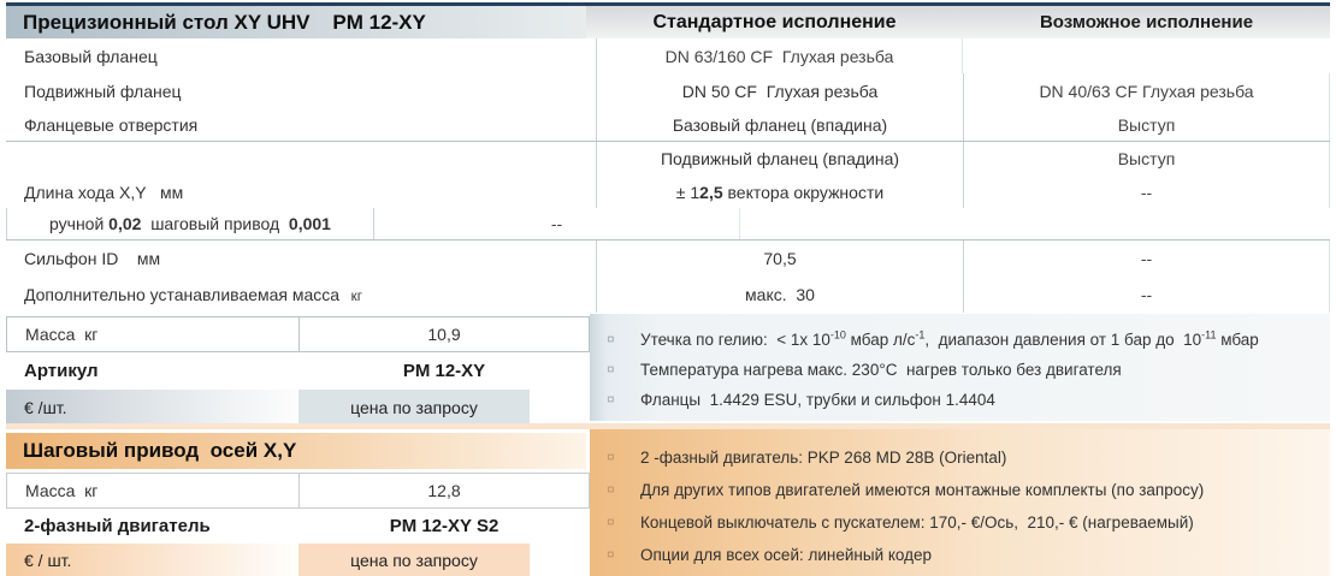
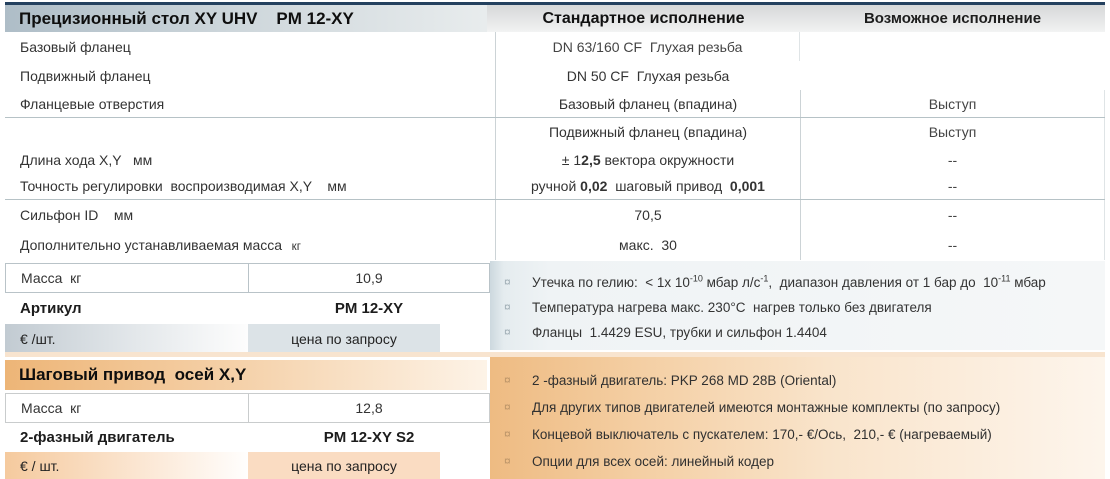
  Прецизионный стол XY UHV PM 12-XY
  Стандартное исполнение
  Возможное исполнение
  Базовый фланец
  DN 63/160 CF Глухая резьба
  Подвижный фланец
  DN 50 CF Глухая резьба
- DN 40/63 CF Глухая резьба
  Фланцевые отверстия
  Базовый фланец (впадина)
  Выступ
  Подвижный фланец (впадина)
  Выступ
  Длина хода X,Y мм
  ± 1
  2,5
  вектора окружности
  --
+ Точность регулировки воспроизводимая X,Y мм
  ручной
  0,02
  шаговый привод
  0,001
  --
  Сильфон ID мм
  70,5
  --
  Дополнительно устанавливаемая масса кг
  макс. 30
  --
  Масса кг
  10,9
  Артикул
  PM 12-XY
  € /шт.
  цена по запросу
  ¤
  Утечка по гелию: < 1x 10-10 мбар л/с-1, диапазон давления от 1 бар до 10-11 мбар
  ¤
  Температура нагрева макс. 230°C нагрев только без двигателя
  ¤
  Фланцы 1.4429 ESU, трубки и сильфон 1.4404
  Шаговый привод осей X,Y
  Масса кг
  12,8
  2-фазный двигатель
  PM 12-XY S2
  € / шт.
  цена по запросу
  ¤
  2 -фазный двигатель: PKP 268 MD 28B (Oriental)
  ¤
  Для других типов двигателей имеются монтажные комплекты (по запросу)
  ¤
  Концевой выключатель с пускателем: 170,- €/Ось, 210,- € (нагреваемый)
  ¤
  Опции для всех осей: линейный кодер
